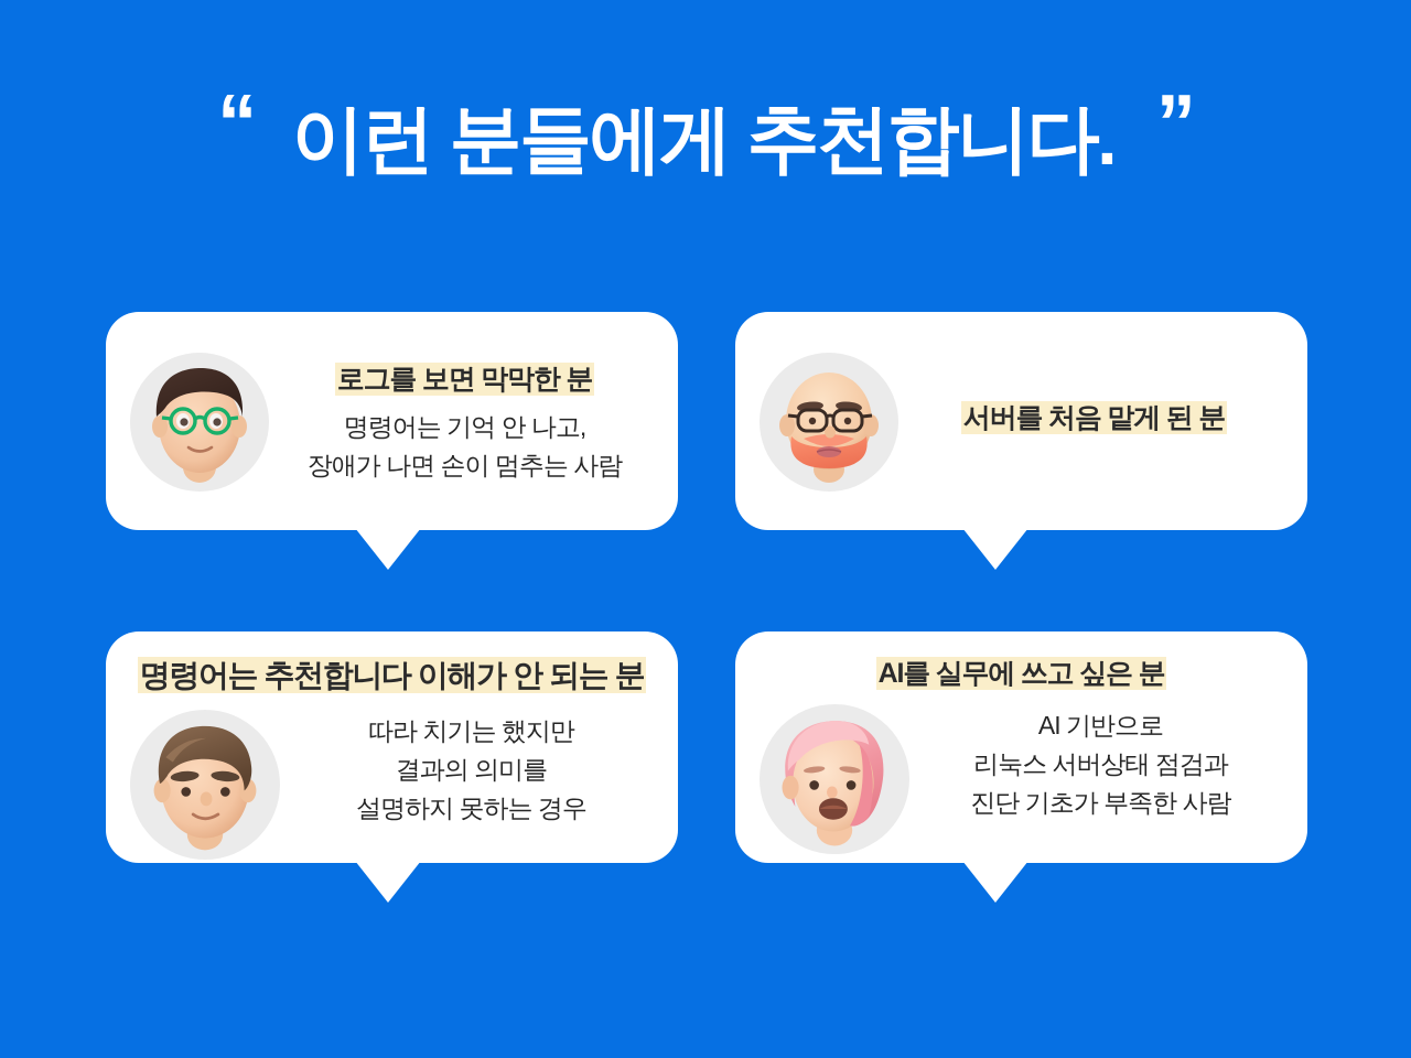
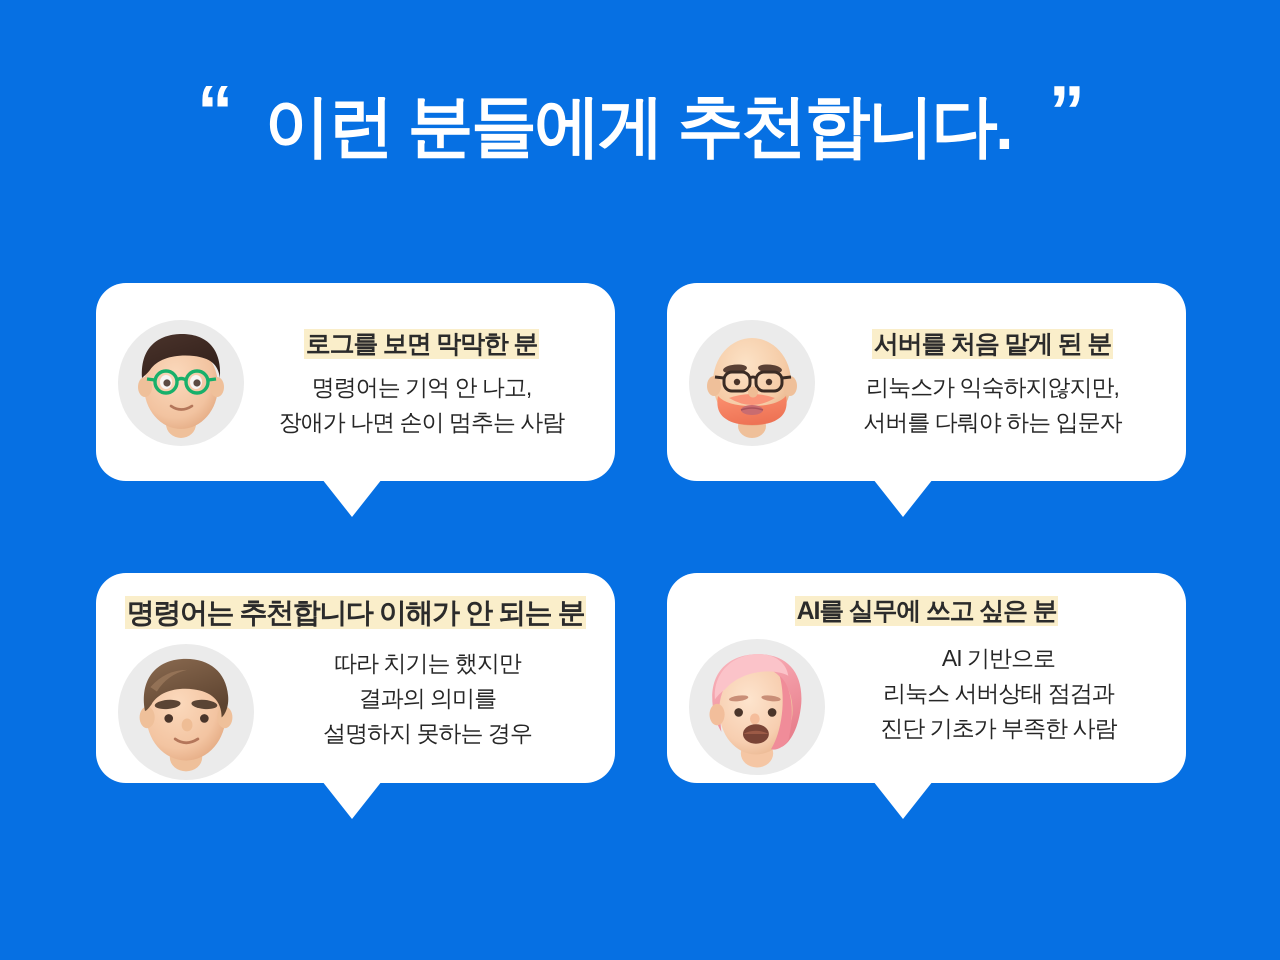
  “
  이런 분들에게 추천합니다.
  ”
  로그를 보면 막막한 분
  명령어는 기억 안 나고,
  장애가 나면 손이 멈추는 사람
  서버를 처음 맡게 된 분
+ 리눅스가 익숙하지않지만,
+ 서버를 다뤄야 하는 입문자
  명령어는 추천합니다 이해가 안 되는 분
  따라 치기는 했지만
  결과의 의미를
  설명하지 못하는 경우
  AI를 실무에 쓰고 싶은 분
  AI 기반으로
  리눅스 서버상태 점검과
  진단 기초가 부족한 사람
